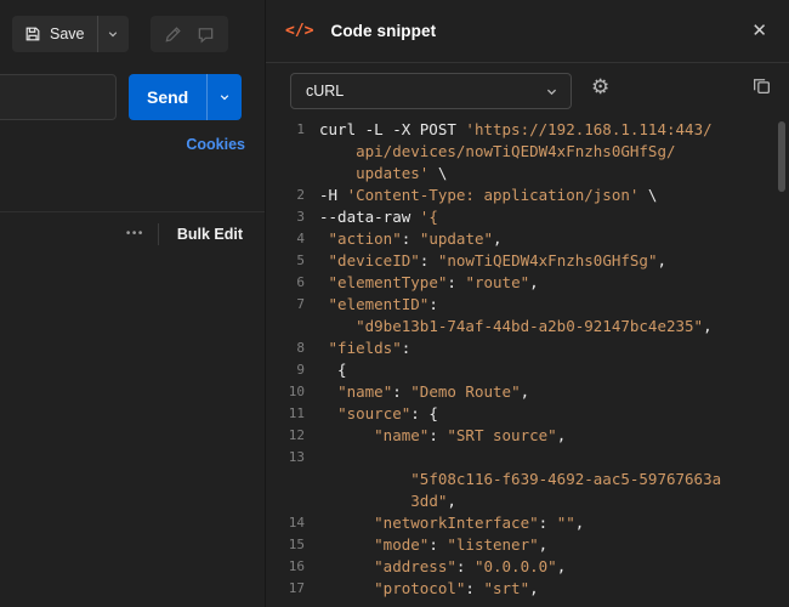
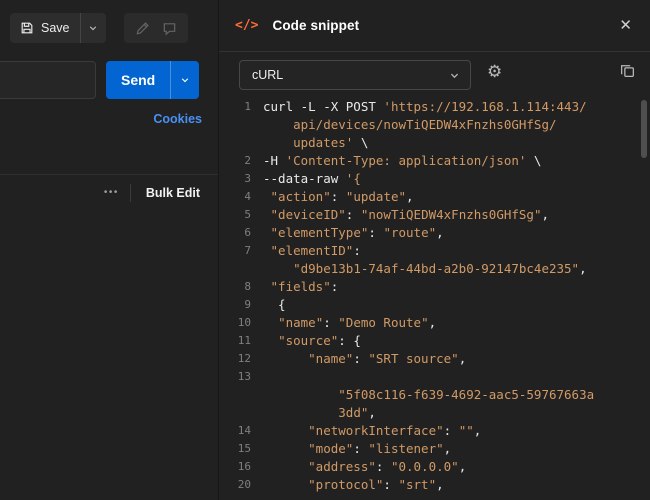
  Save
  Send
  Cookies
  •••
  Bulk Edit
  </>
  Code snippet
  ✕
  cURL
  ⚙
  1
  curl -L -X POST 'https://192.168.1.114:443/
  api/devices/nowTiQEDW4xFnzhs0GHfSg/
  updates' \
  2
  -H 'Content-Type: application/json' \
  3
  --data-raw '{
  4
  "action": "update",
  5
  "deviceID": "nowTiQEDW4xFnzhs0GHfSg",
  6
  "elementType": "route",
  7
  "elementID":
  "d9be13b1-74af-44bd-a2b0-92147bc4e235",
  8
  "fields":
  9
  {
  10
  "name": "Demo Route",
  11
  "source": {
  12
  "name": "SRT source",
  13
  "5f08c116-f639-4692-aac5-59767663a
  3dd",
  14
  "networkInterface": "",
  15
  "mode": "listener",
  16
  "address": "0.0.0.0",
- 17
+ 20
  "protocol": "srt",
